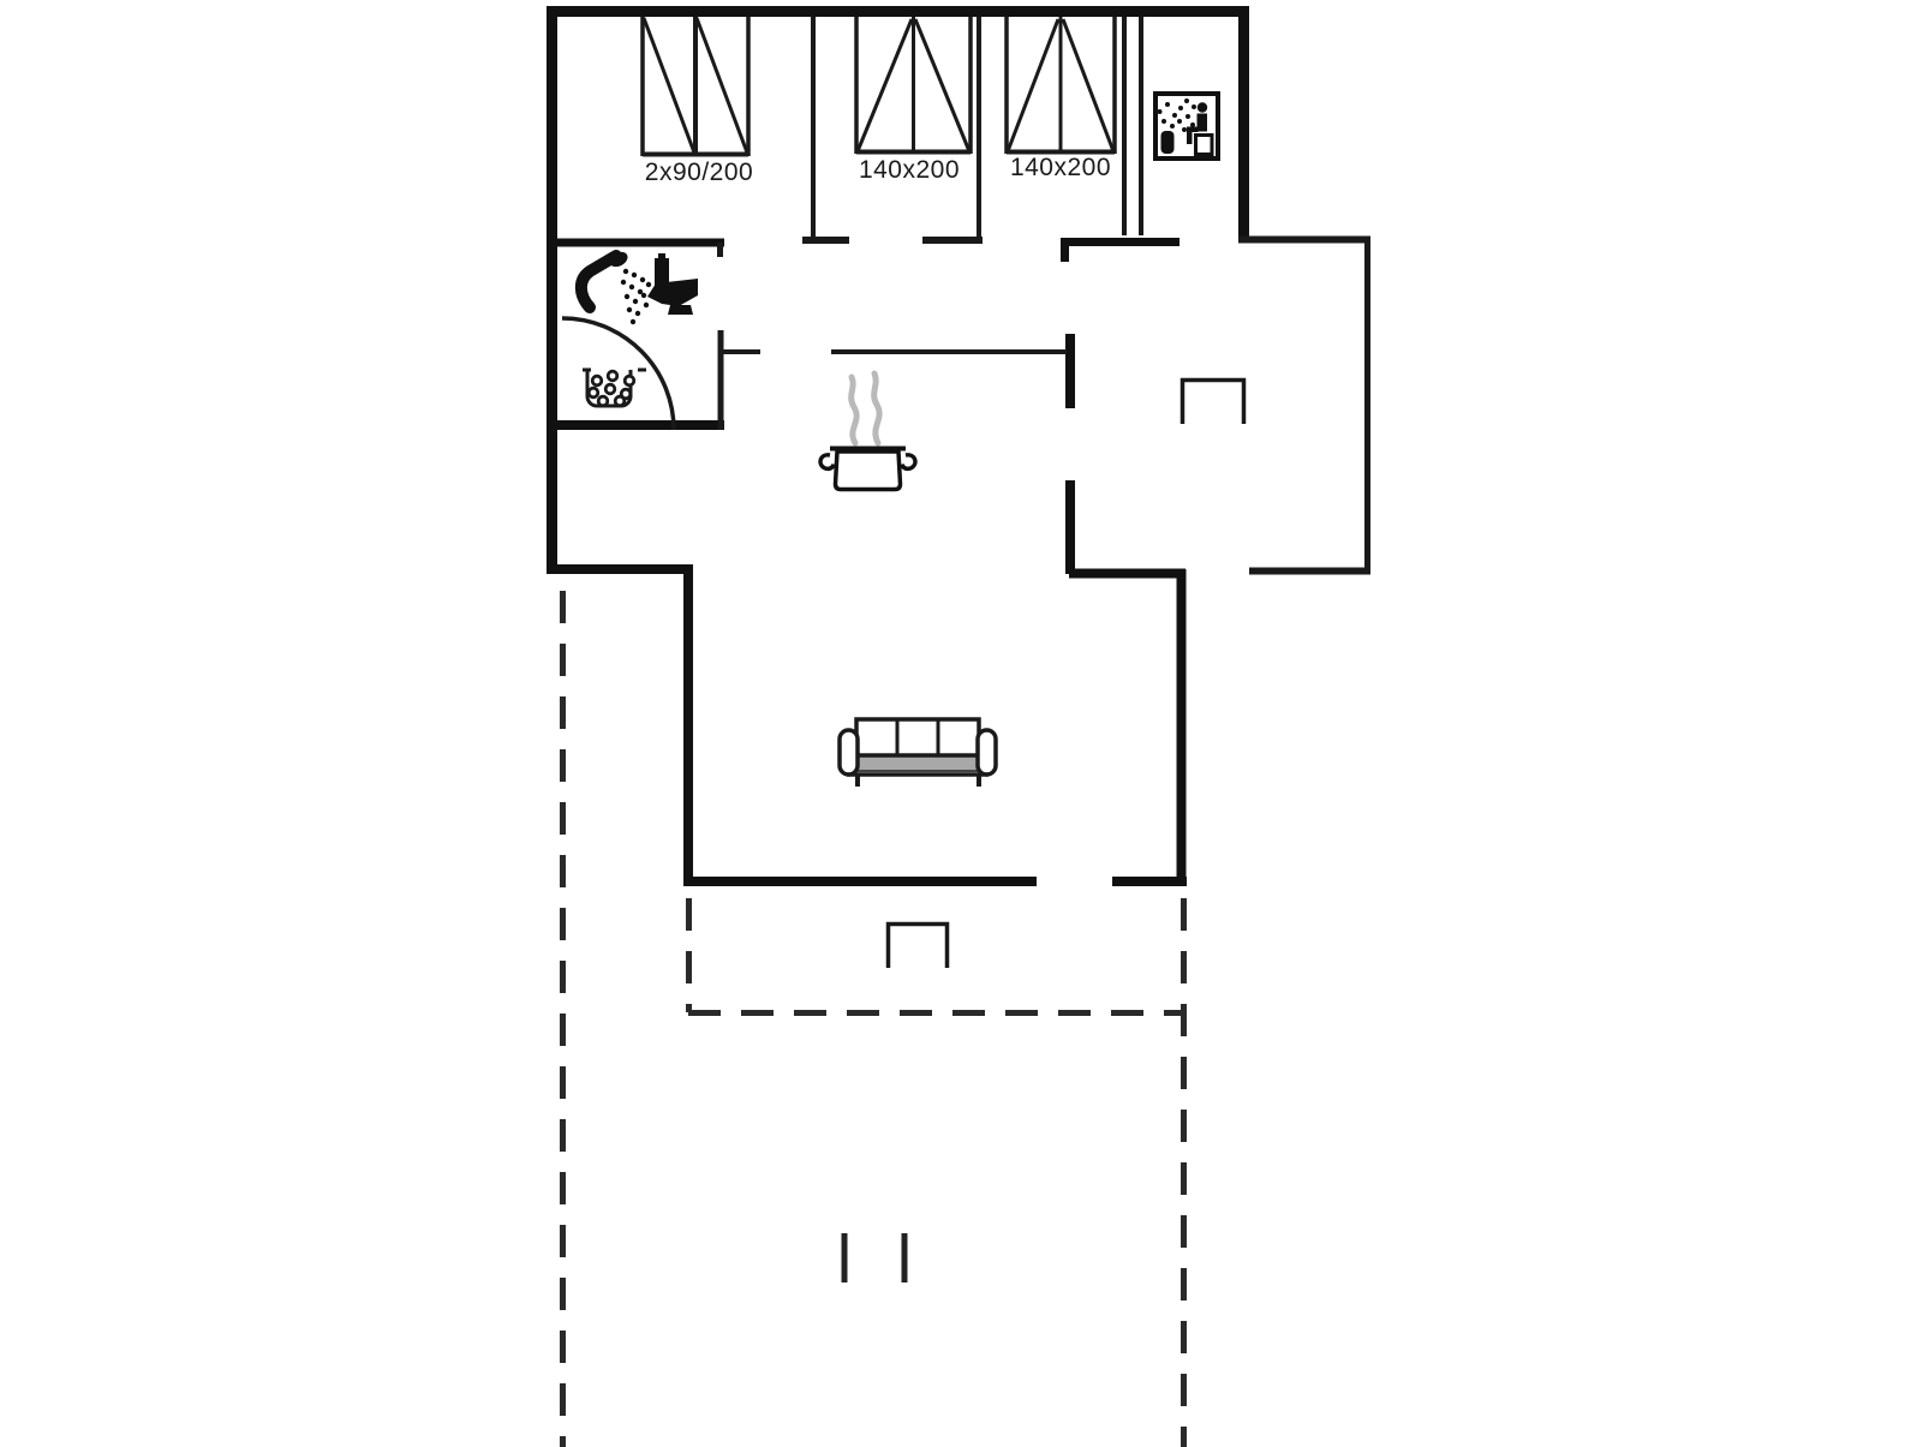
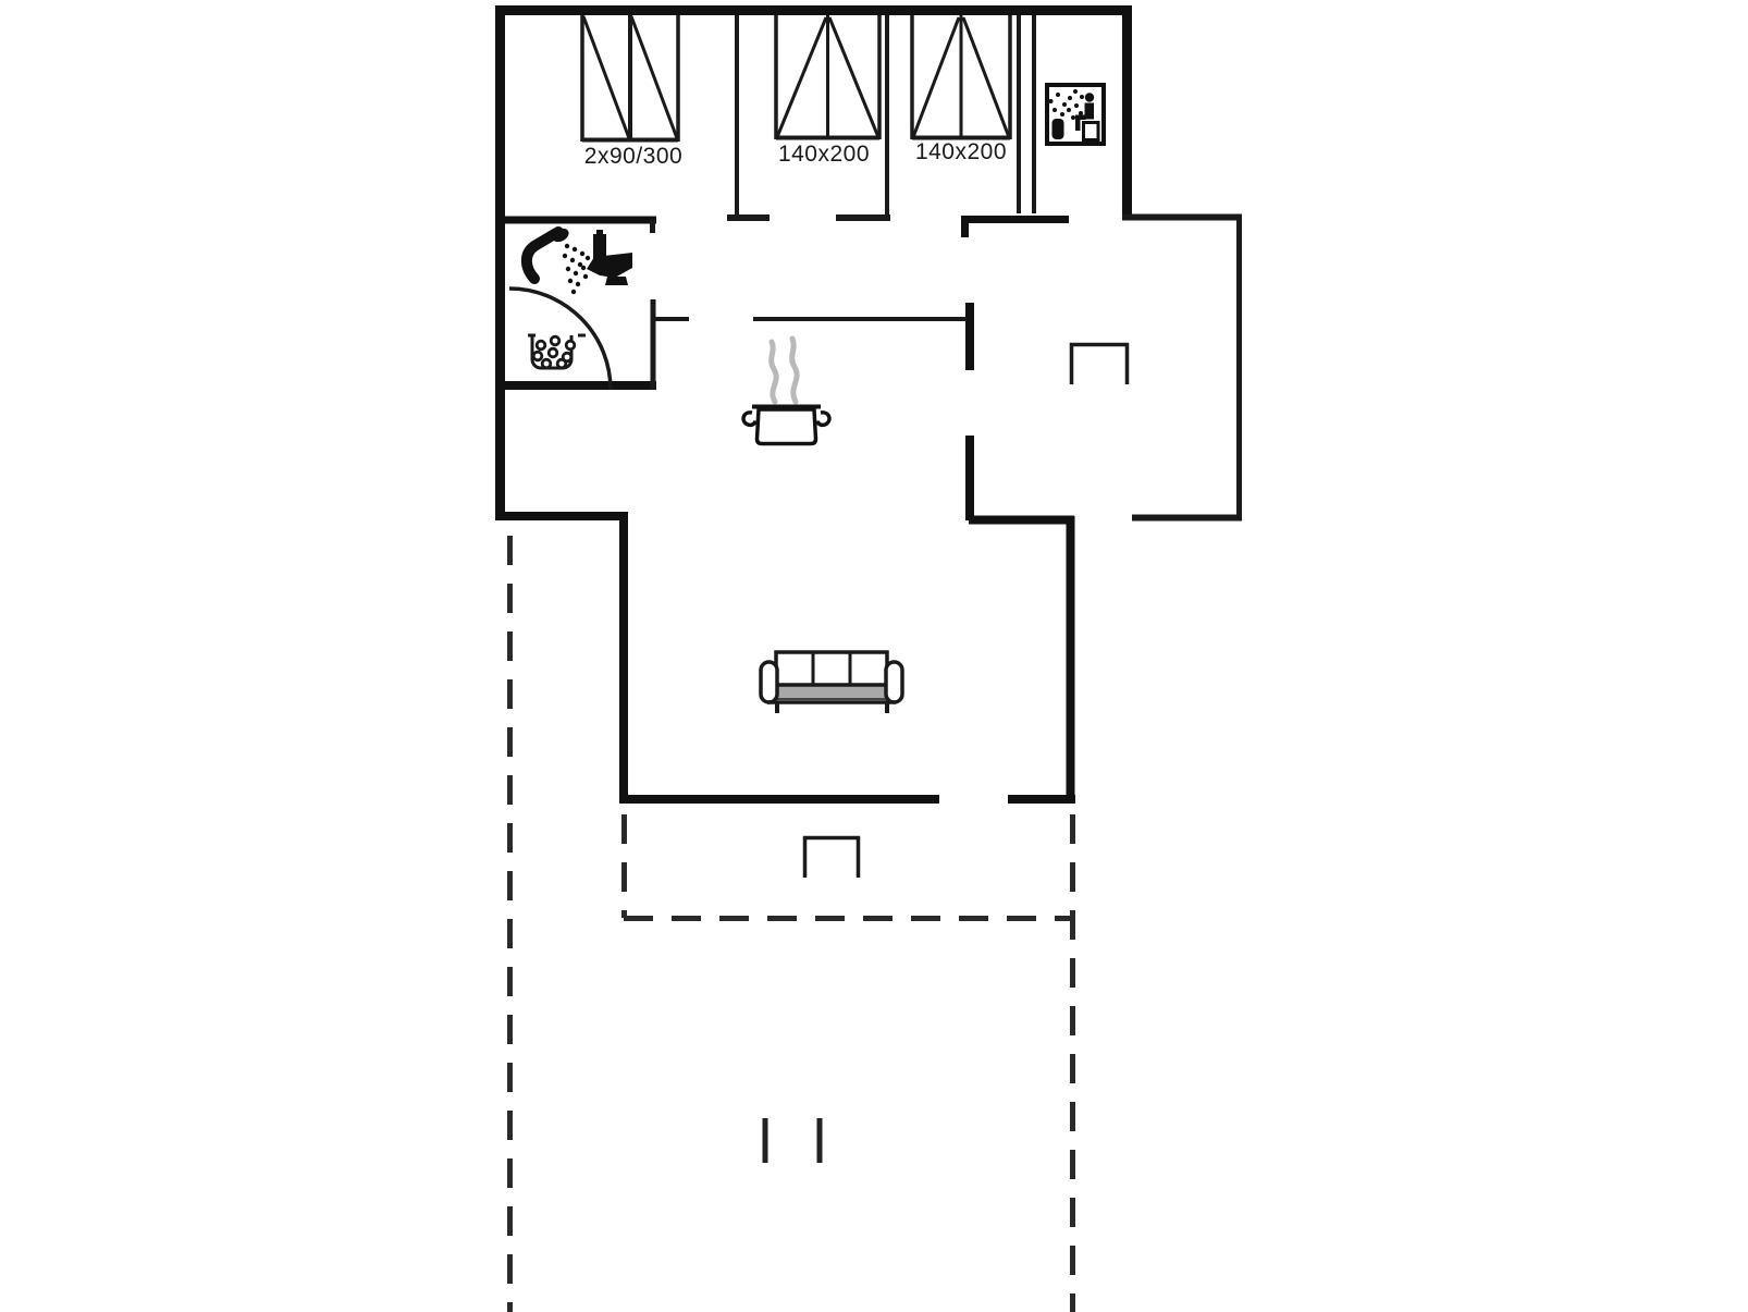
- 2x90/200
+ 2x90/300
  140x200
  140x200
